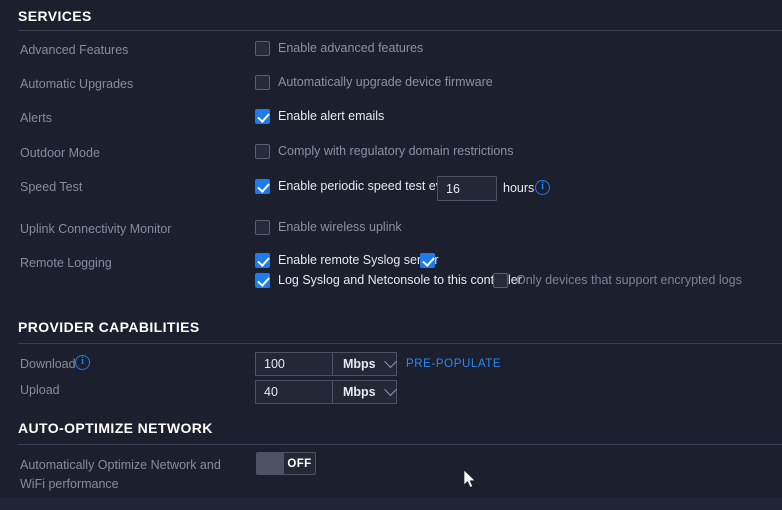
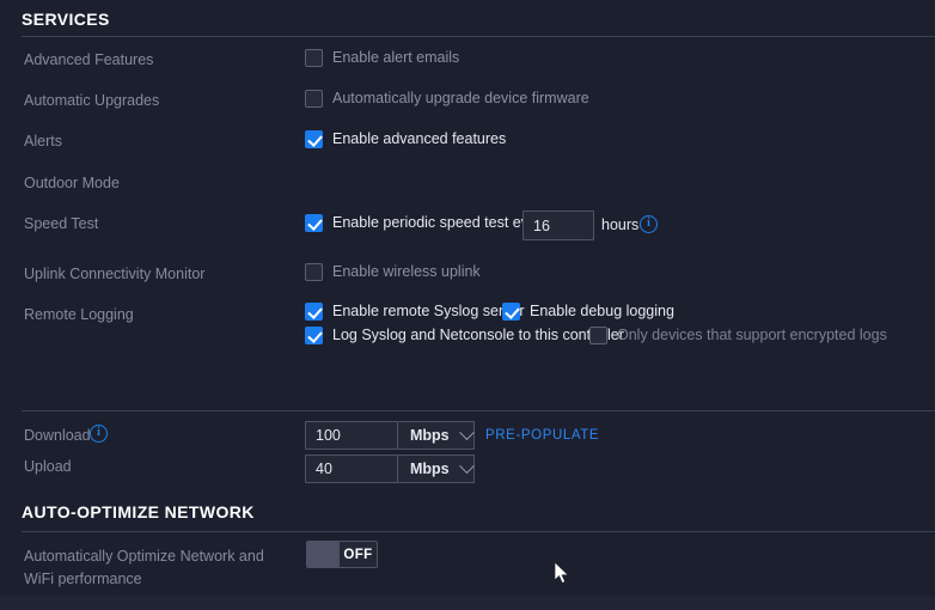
  SERVICES
  Advanced Features
- Enable advanced features
+ Enable alert emails
  Automatic Upgrades
  Automatically upgrade device firmware
  Alerts
- Enable alert emails
+ Enable advanced features
  Outdoor Mode
- Comply with regulatory domain restrictions
  Speed Test
  Enable periodic speed test e
  16
  hours
  i
  Uplink Connectivity Monitor
  Enable wireless uplink
  Remote Logging
  Enable remote Syslog ser
+ Enable debug logging
  Log Syslog and Netconsole to this conler
  Only devices that support encrypted logs
- PROVIDER CAPABILITIES
  Download
  i
  100
  Mbps
  PRE-POPULATE
  Upload
  40
  Mbps
  AUTO-OPTIMIZE NETWORK
  Automatically Optimize Network and WiFi performance
  OFF
